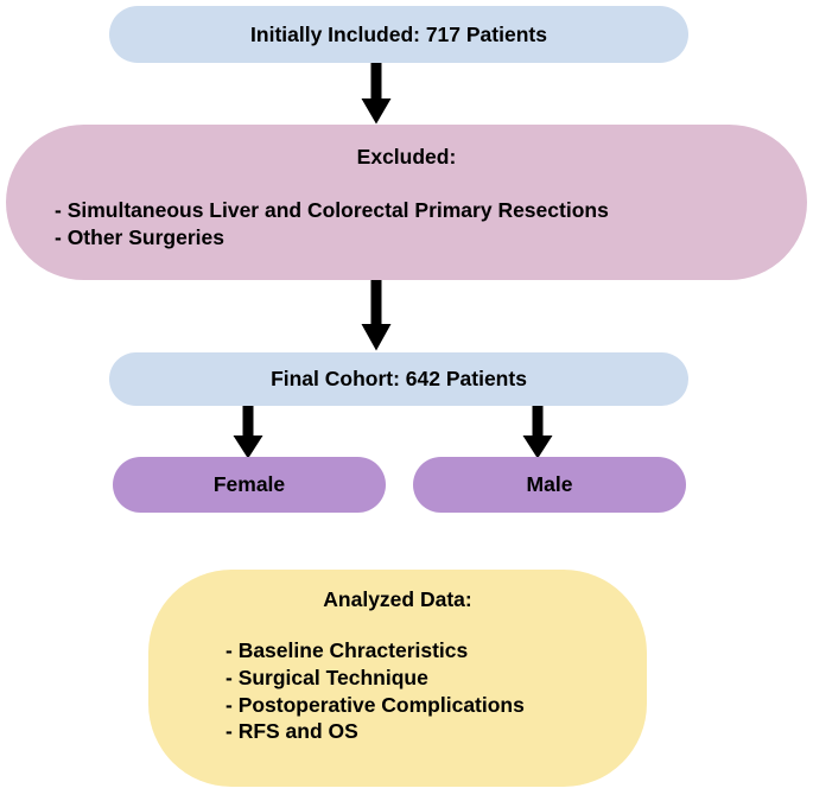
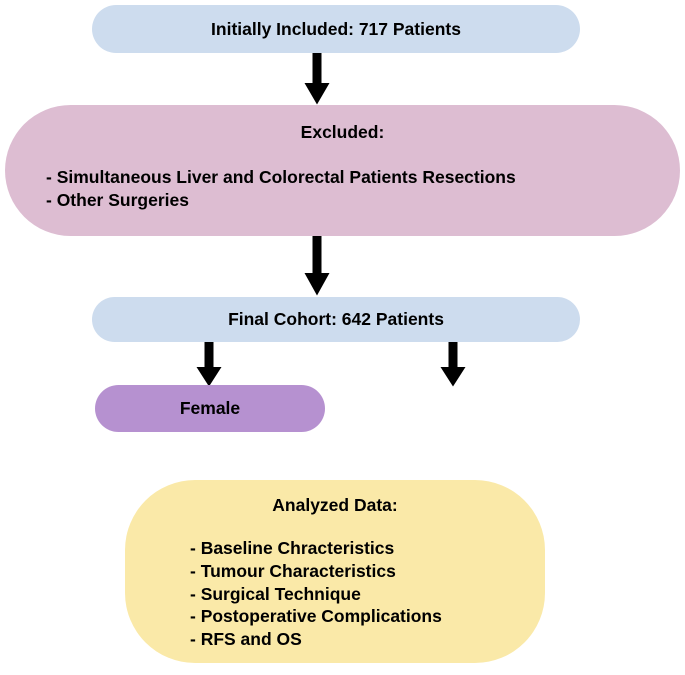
  Initially Included: 717 Patients
  Excluded:
- - Simultaneous Liver and Colorectal Primary Resections
+ - Simultaneous Liver and Colorectal Patients Resections
  - Other Surgeries
  Final Cohort: 642 Patients
  Female
- Male
  Analyzed Data:
  - Baseline Chracteristics
+ - Tumour Characteristics
  - Surgical Technique
  - Postoperative Complications
  - RFS and OS
